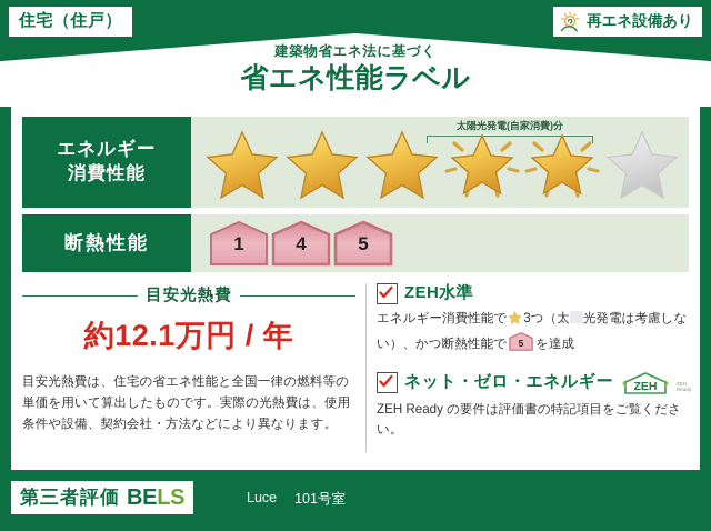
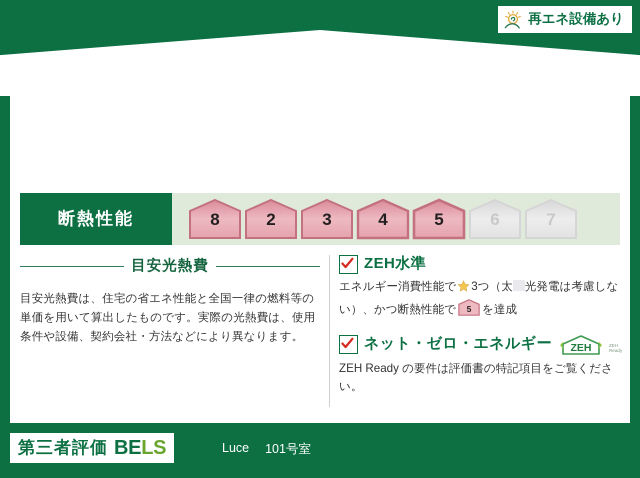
- 住宅（住戸）
  再エネ設備あり
- 建築物省エネ法に基づく
- 省エネ性能ラベル
- エネルギー
- 消費性能
- 太陽光発電(自家消費)分
  断熱性能
- 1
+ 8
+ 2
+ 3
  4
  5
+ 6
+ 7
  目安光熱費
- 約12.1万円 / 年
  目安光熱費は、住宅の省エネ性能と全国一律の燃料等の単価を用いて算出したものです。実際の光熱費は、使用条件や設備、契約会社・方法などにより異なります。
  ZEH水準
  エネルギー消費性能で 3つ（太 光発電は考慮しない）、かつ断熱性能で
  5
  を達成
  ネット・ゼロ・エネルギー
  ZEH
  ZEH Ready の要件は評価書の特記項目をご覧ください。
  第三者評価
  BELS
  Luce
  101号室
